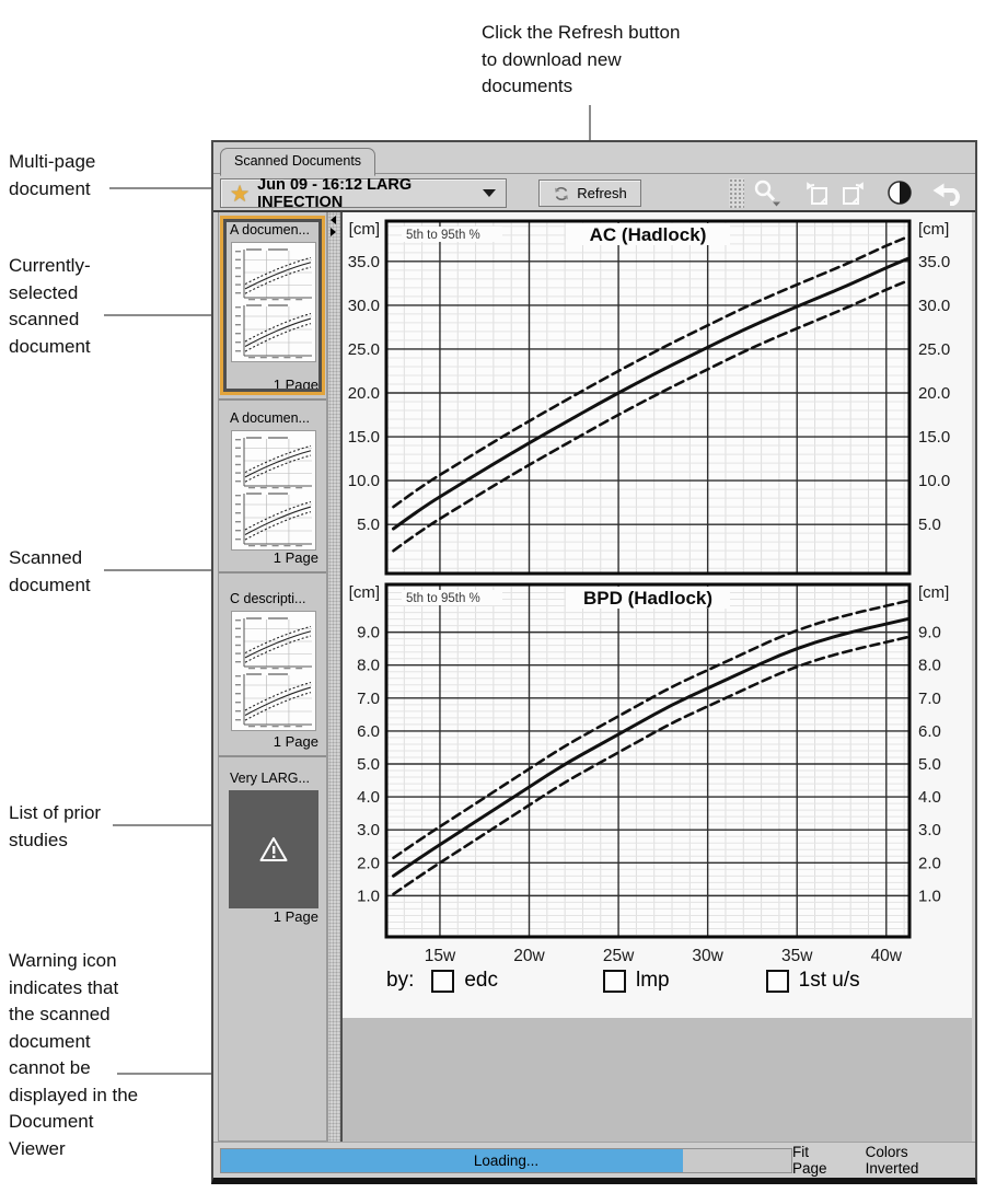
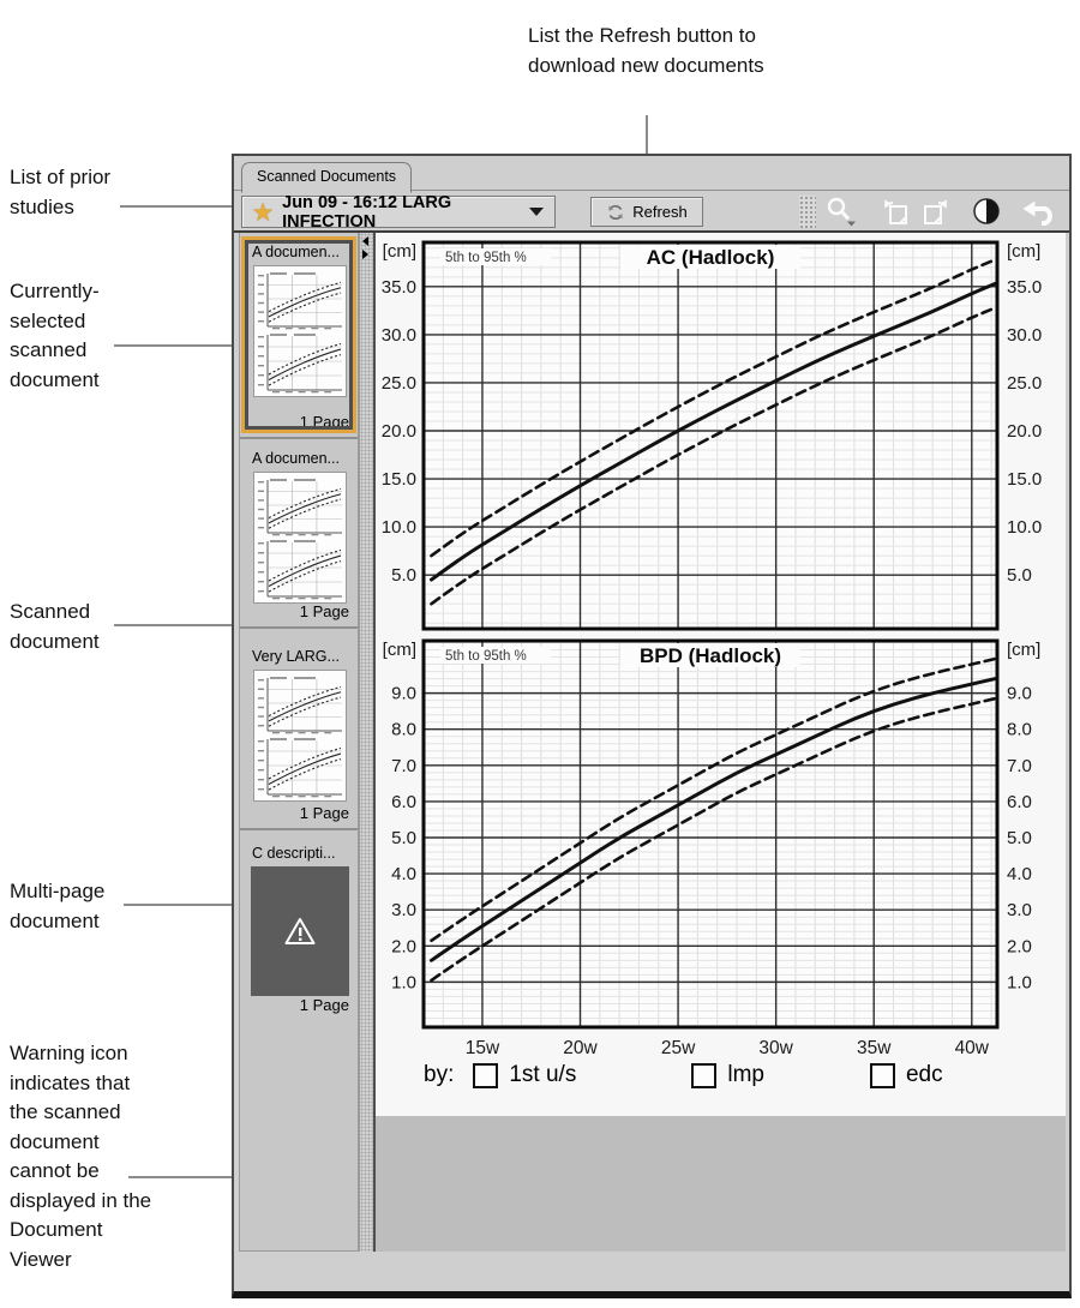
- Click the Refresh button to download new documents
+ List the Refresh button to download new documents
- Multi-page document
+ List of prior studies
  Currently-selected scanned document
  Scanned document
- List of prior studies
+ Multi-page document
  Warning icon indicates that the scanned document cannot be displayed in the Document Viewer
  Scanned Documents
  ★
  Jun 09 - 16:12 LARG INFECTION
  Refresh
  A documen...
  1 Page
  A documen...
  1 Page
- C descripti...
+ Very LARG...
  1 Page
- Very LARG...
+ C descripti...
  1 Page
  AC (Hadlock)
  5th to 95th %
  [cm]
  [cm]
  5.0
  5.0
  10.0
  10.0
  15.0
  15.0
  20.0
  20.0
  25.0
  25.0
  30.0
  30.0
  35.0
  35.0
  BPD (Hadlock)
  5th to 95th %
  [cm]
  [cm]
  1.0
  1.0
  2.0
  2.0
  3.0
  3.0
  4.0
  4.0
  5.0
  5.0
  6.0
  6.0
  7.0
  7.0
  8.0
  8.0
  9.0
  9.0
  15w
  20w
  25w
  30w
  35w
  40w
  by:
- edc
+ 1st u/s
  lmp
- 1st u/s
+ edc
- Loading...
- Fit Page
- Colors Inverted
